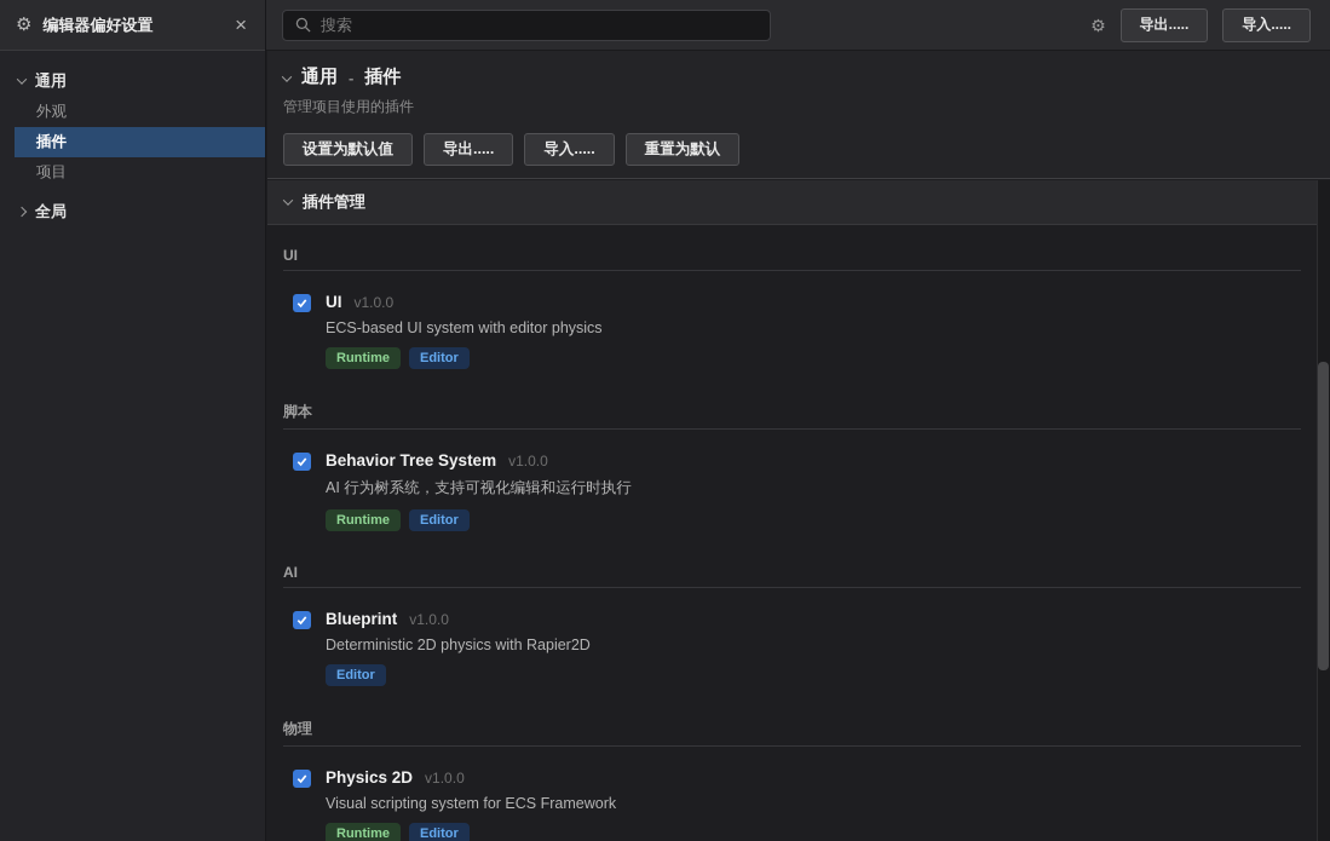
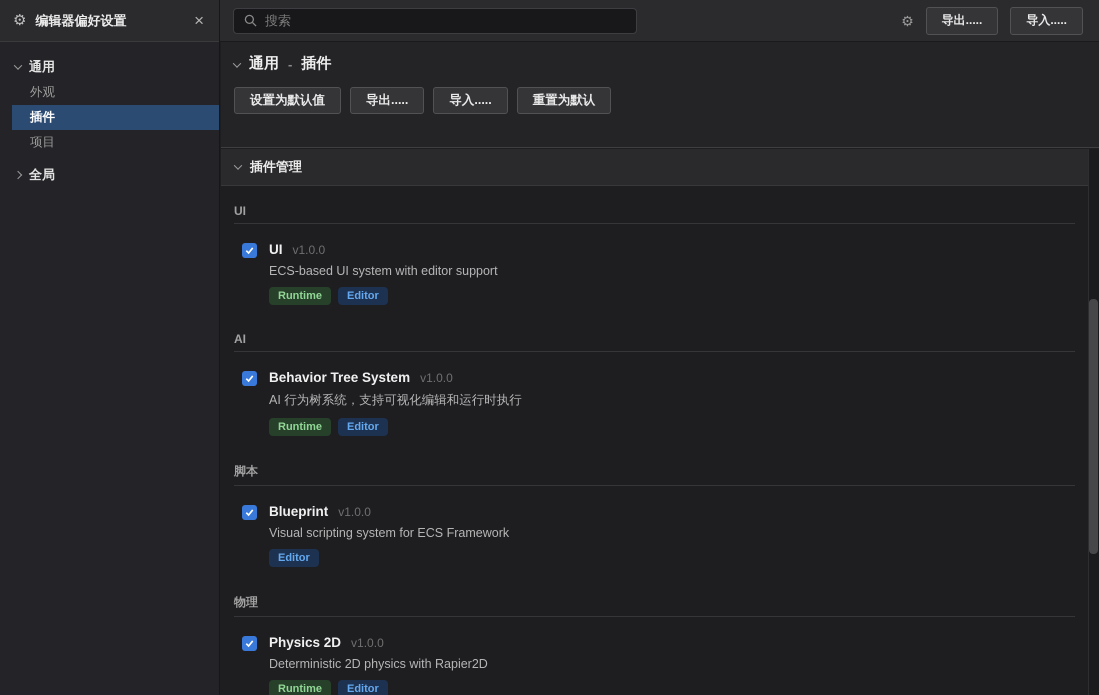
  ⚙
  编辑器偏好设置
  ×
  通用
  外观
  插件
  项目
  全局
  搜索
  ⚙
  导出.....
  导入.....
  通用
  -
  插件
- 管理项目使用的插件
  设置为默认值
  导出.....
  导入.....
  重置为默认
  插件管理
  UI
  UI
  v1.0.0
- ECS-based UI system with editor physics
+ ECS-based UI system with editor support
  Runtime
  Editor
- 脚本
+ AI
  Behavior Tree System
  v1.0.0
  AI 行为树系统，支持可视化编辑和运行时执行
  Runtime
  Editor
- AI
+ 脚本
  Blueprint
  v1.0.0
- Deterministic 2D physics with Rapier2D
+ Visual scripting system for ECS Framework
  Editor
  物理
  Physics 2D
  v1.0.0
- Visual scripting system for ECS Framework
+ Deterministic 2D physics with Rapier2D
  Runtime
  Editor
